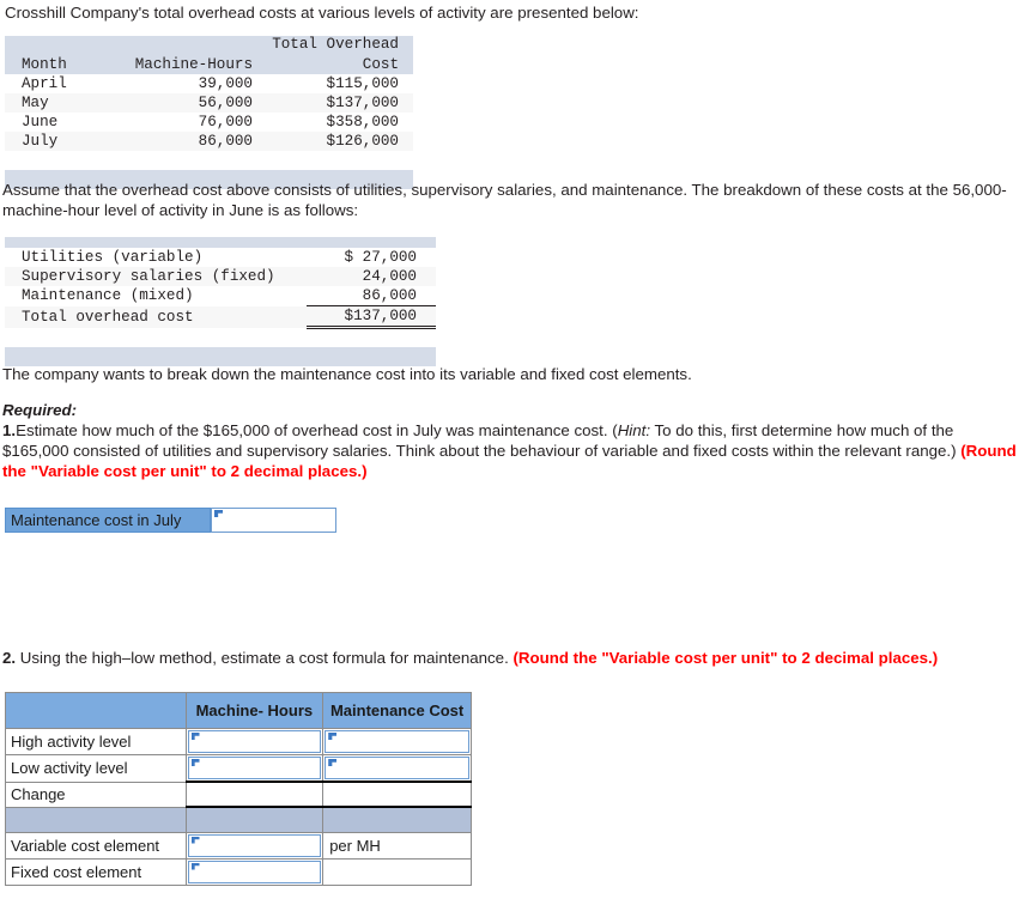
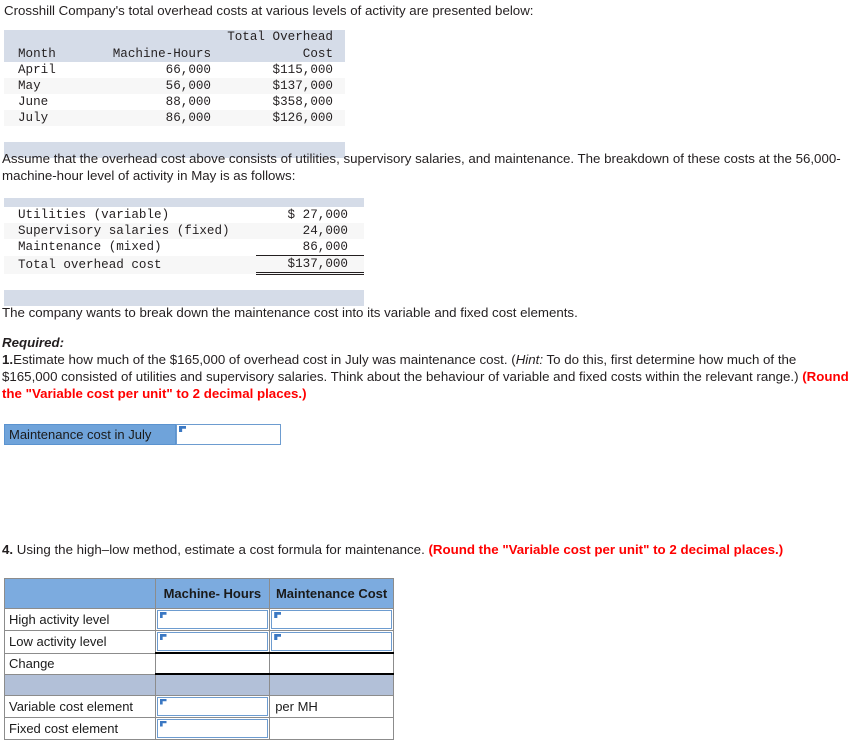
  Crosshill Company's total overhead costs at various levels of activity are presented below:
  		Total Overhead
  Month	Machine-Hours	Cost
- April	39,000	$115,000
+ April	66,000	$115,000
  May	56,000	$137,000
- June	76,000	$358,000
+ June	88,000	$358,000
  July	86,000	$126,000
- Assume that the overhead cost above consists of utilities, supervisory salaries, and maintenance. The breakdown of these costs at the 56,000-machine-hour level of activity in June is as follows:
+ Assume that the overhead cost above consists of utilities, supervisory salaries, and maintenance. The breakdown of these costs at the 56,000-machine-hour level of activity in May is as follows:
  Utilities (variable)	$ 27,000
  Supervisory salaries (fixed)	24,000
  Maintenance (mixed)	86,000
  Total overhead cost	$137,000
  The company wants to break down the maintenance cost into its variable and fixed cost elements.
  Required:
  1.Estimate how much of the $165,000 of overhead cost in July was maintenance cost. (Hint: To do this, first determine how much of the $165,000 consisted of utilities and supervisory salaries. Think about the behaviour of variable and fixed costs within the relevant range.) (Round the "Variable cost per unit" to 2 decimal places.)
  Maintenance cost in July
- 2. Using the high–low method, estimate a cost formula for maintenance. (Round the "Variable cost per unit" to 2 decimal places.)
+ 4. Using the high–low method, estimate a cost formula for maintenance. (Round the "Variable cost per unit" to 2 decimal places.)
  	Machine- Hours	Maintenance Cost
  High activity level
  Low activity level
  Change
  Variable cost element		per MH
  Fixed cost element
